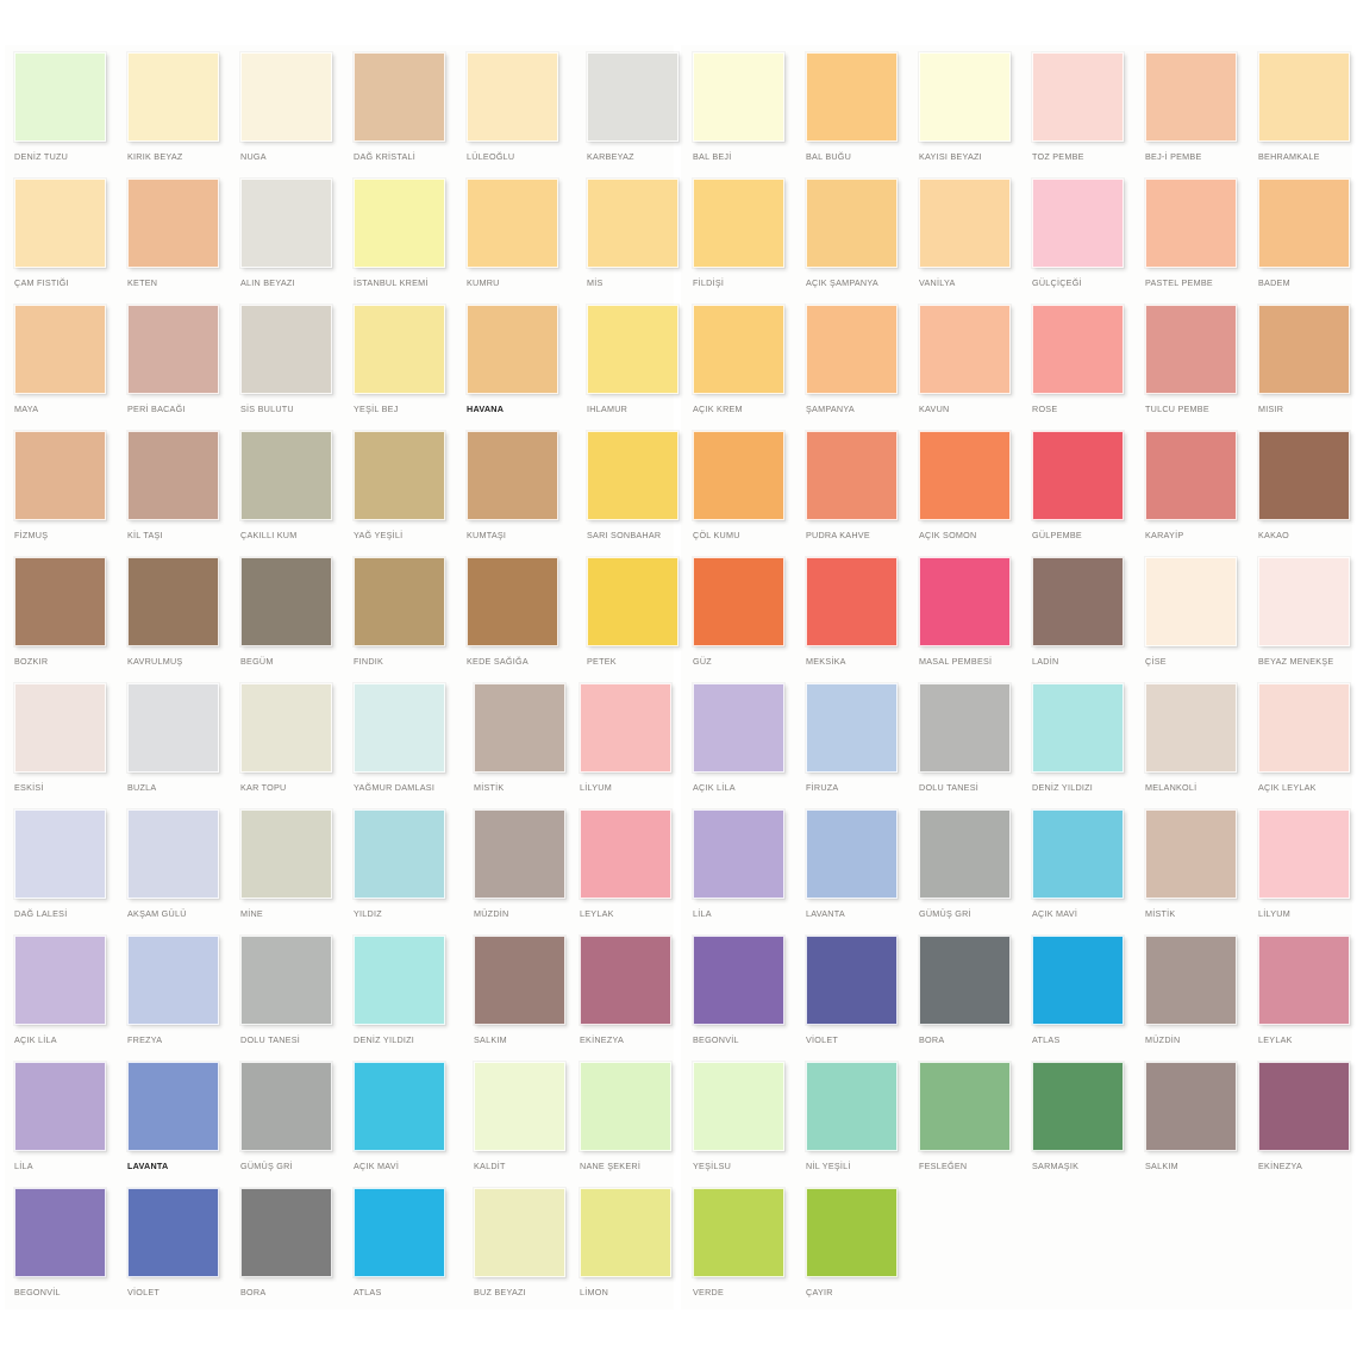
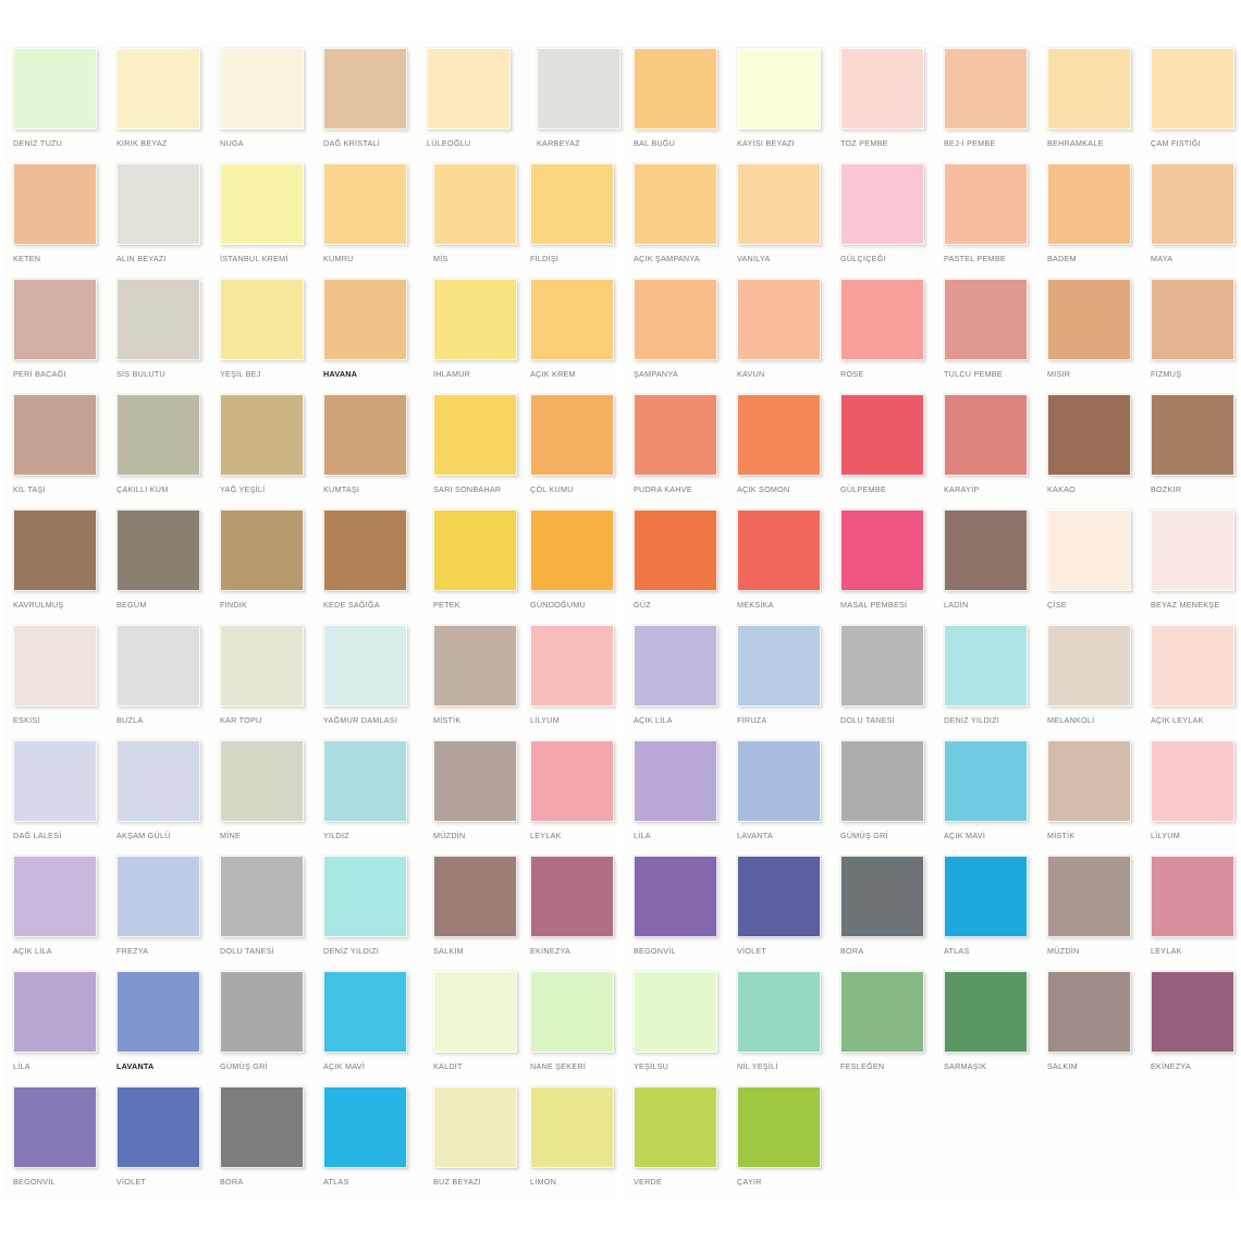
  DENİZ TUZU
  KIRIK BEYAZ
  NUGA
  DAĞ KRİSTALİ
  LÜLEOĞLU
  KARBEYAZ
- BAL BEJİ
  BAL BUĞU
  KAYISI BEYAZI
  TOZ PEMBE
  BEJ-İ PEMBE
  BEHRAMKALE
  ÇAM FISTIĞI
  KETEN
  ALIN BEYAZI
  İSTANBUL KREMİ
  KUMRU
  MİS
  FİLDİŞİ
  AÇIK ŞAMPANYA
  VANİLYA
  GÜLÇİÇEĞİ
  PASTEL PEMBE
  BADEM
  MAYA
  PERİ BACAĞI
  SİS BULUTU
  YEŞİL BEJ
  HAVANA
  IHLAMUR
  AÇIK KREM
  ŞAMPANYA
  KAVUN
  ROSE
  TULCU PEMBE
  MISIR
  FİZMUŞ
  KİL TAŞI
  ÇAKILLI KUM
  YAĞ YEŞİLİ
  KUMTAŞI
  SARI SONBAHAR
  ÇÖL KUMU
  PUDRA KAHVE
  AÇIK SOMON
  GÜLPEMBE
  KARAYİP
  KAKAO
  BOZKIR
  KAVRULMUŞ
  BEGÜM
  FINDIK
  KEDE SAĞIĞA
  PETEK
+ GÜNDOĞUMU
  GÜZ
  MEKSİKA
  MASAL PEMBESİ
  LADİN
  ÇİSE
  BEYAZ MENEKŞE
  ESKİSİ
  BUZLA
  KAR TOPU
  YAĞMUR DAMLASI
  MİSTİK
  LİLYUM
  AÇIK LİLA
  FİRUZA
  DOLU TANESİ
  DENİZ YILDIZI
  MELANKOLİ
  AÇIK LEYLAK
  DAĞ LALESİ
  AKŞAM GÜLÜ
  MİNE
  YILDIZ
  MÜZDİN
  LEYLAK
  LİLA
  LAVANTA
  GÜMÜŞ GRİ
  AÇIK MAVİ
  MİSTİK
  LİLYUM
  AÇIK LİLA
  FREZYA
  DOLU TANESİ
  DENİZ YILDIZI
  SALKIM
  EKİNEZYA
  BEGONVİL
  VİOLET
  BORA
  ATLAS
  MÜZDİN
  LEYLAK
  LİLA
  LAVANTA
  GÜMÜŞ GRİ
  AÇIK MAVİ
  KALDİT
  NANE ŞEKERİ
  YEŞİLSU
  NİL YEŞİLİ
  FESLEĞEN
  SARMAŞIK
  SALKIM
  EKİNEZYA
  BEGONVİL
  VİOLET
  BORA
  ATLAS
  BUZ BEYAZI
  LİMON
  VERDE
  ÇAYIR
